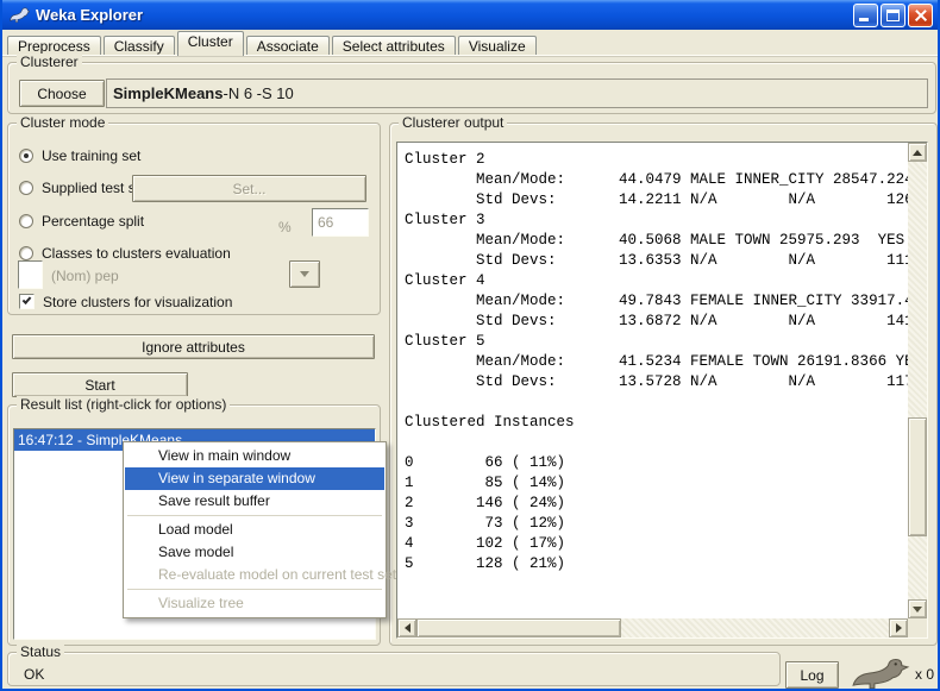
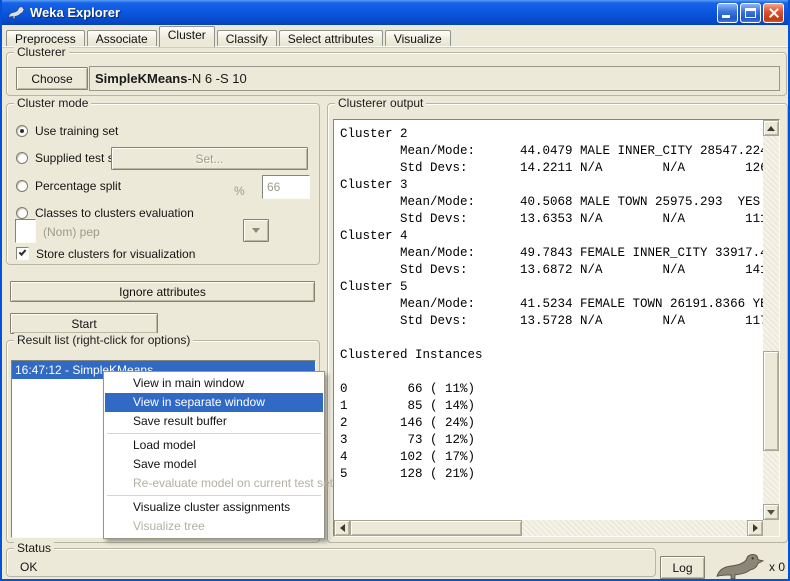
  Weka Explorer
  Preprocess
- Classify
+ Associate
  Cluster
- Associate
+ Classify
  Select attributes
  Visualize
  Clusterer
  Choose
  SimpleKMeans
  -N 6 -S 10
  Cluster mode
  Use training set
  Supplied test
  Set...
  Percentage split
  %
  66
  Classes to clusters evaluation
  (Nom) pep
  Store clusters for visualization
  Ignore attributes
  Start
  Result list (right-click for options)
  16:47:12 - SimpleKMeans
  Clusterer output
  Cluster 2
  Mean/Mode: 44.0479 MALE INNER_CITY 28547.22
  Std Devs: 14.2211 N/A N/A 12
  Cluster 3
  Mean/Mode: 40.5068 MALE TOWN 25975.293 YES
  Std Devs: 13.6353 N/A N/A 11
  Cluster 4
  Mean/Mode: 49.7843 FEMALE INNER_CITY 33917.
  Std Devs: 13.6872 N/A N/A 14
  Cluster 5
  Mean/Mode: 41.5234 FEMALE TOWN 26191.8366 Y
  Std Devs: 13.5728 N/A N/A 11
  Clustered Instances
  0 66 ( 11%)
  1 85 ( 14%)
  2 146 ( 24%)
  3 73 ( 12%)
  4 102 ( 17%)
  5 128 ( 21%)
  View in main window
  View in separate window
  Save result buffer
  Load model
  Save model
  Re-evaluate model on current test set
+ Visualize cluster assignments
  Visualize tree
  Status
  OK
  Log
  x 0
